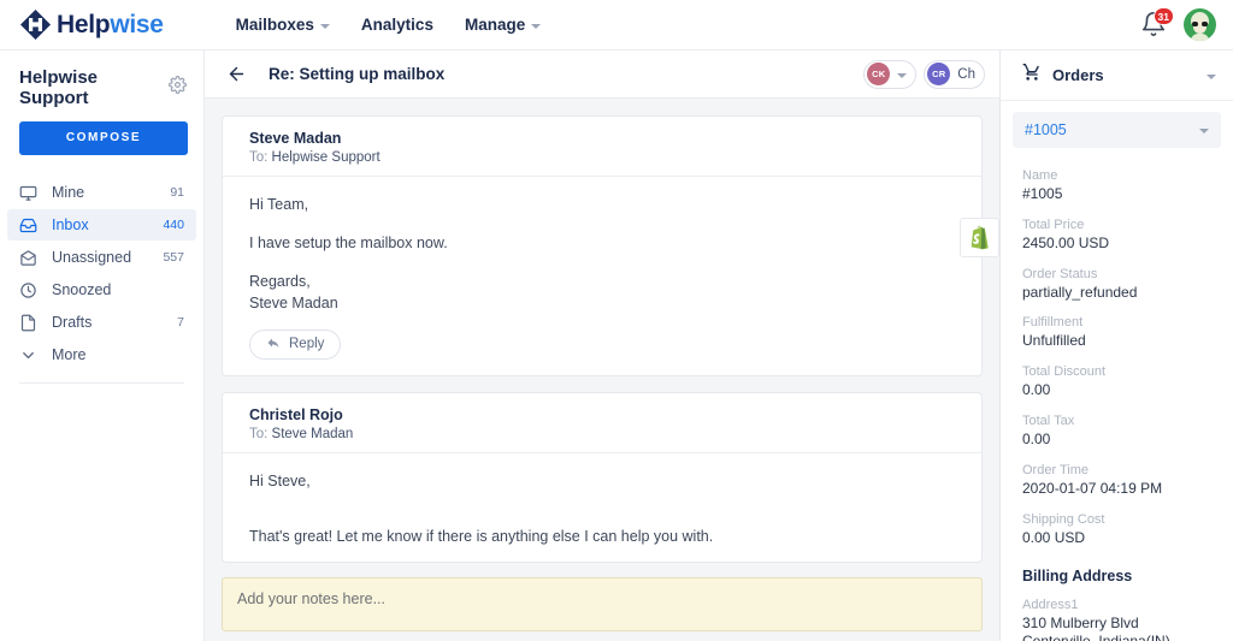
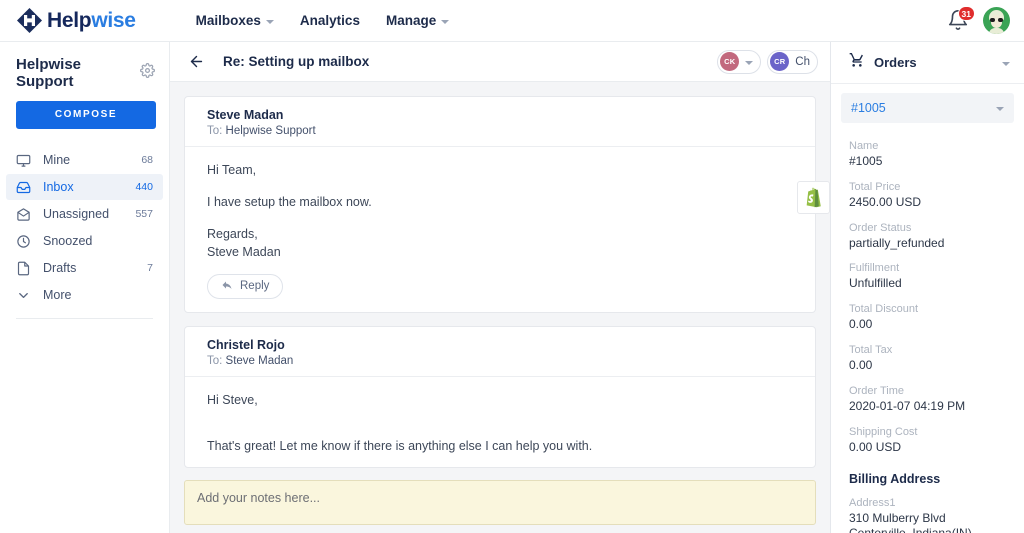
  Helpwise
  Mailboxes
  Analytics
  Manage
  31
  Helpwise Support
  COMPOSE
  Mine
- 91
+ 68
  Inbox
  440
  Unassigned
  557
  Snoozed
  Drafts
  7
  More
  Re: Setting up mailbox
  CK
  CR
  Ch
  Steve Madan
  To: Helpwise Support
  Hi Team,
  I have setup the mailbox now.
  Regards,
  Steve Madan
  Reply
  Christel Rojo
  To: Steve Madan
  Hi Steve,
  That's great! Let me know if there is anything else I can help you with.
  Add your notes here...
  Orders
  #1005
  Name
  #1005
  Total Price
  2450.00 USD
  Order Status
  partially_refunded
  Fulfillment
  Unfulfilled
  Total Discount
  0.00
  Total Tax
  0.00
  Order Time
  2020-01-07 04:19 PM
  Shipping Cost
  0.00 USD
  Billing Address
  Address1
